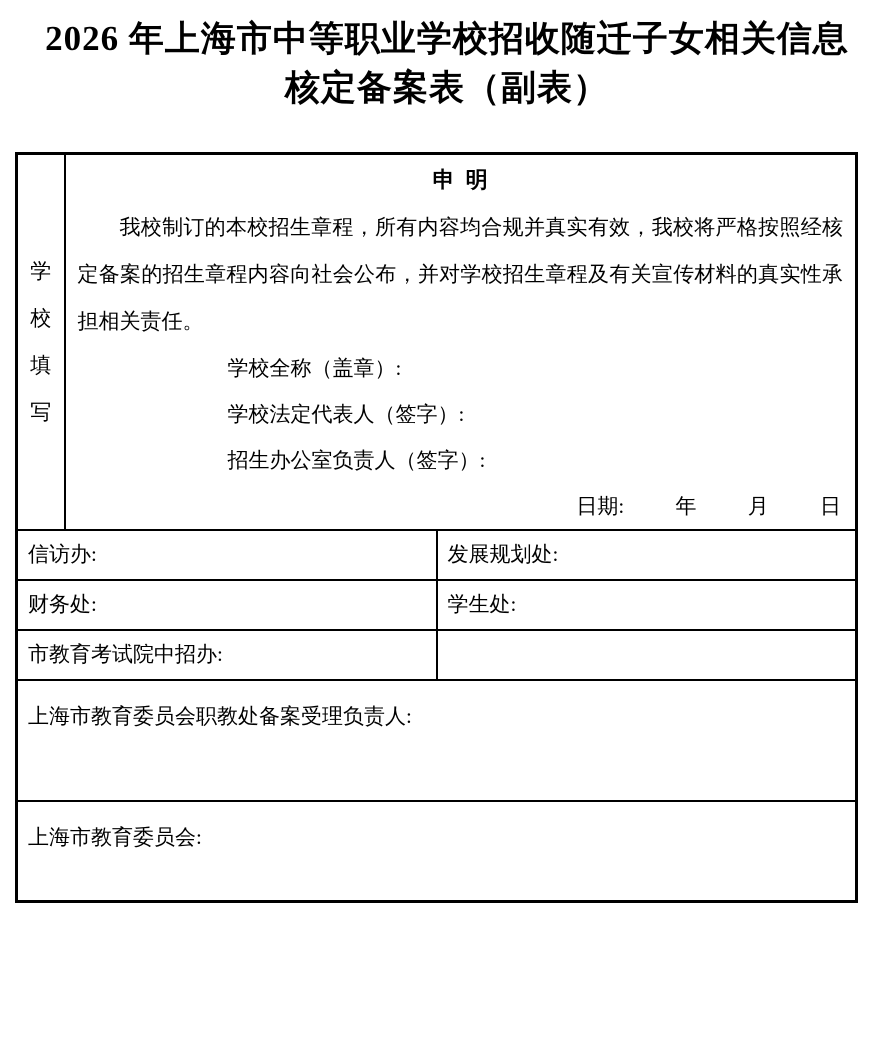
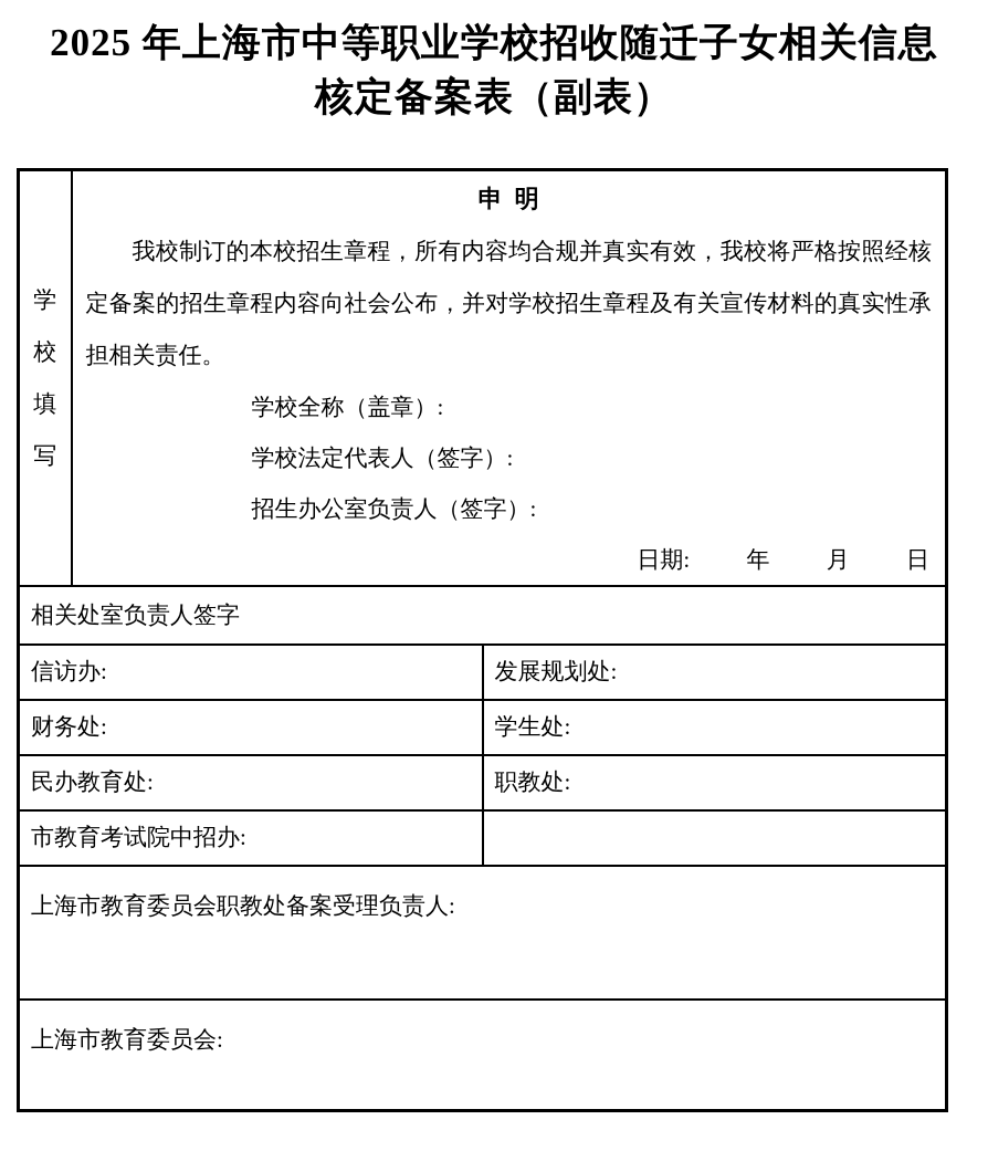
- 2026 年上海市中等职业学校招收随迁子女相关信息
+ 2025 年上海市中等职业学校招收随迁子女相关信息
  核定备案表（副表）
  学 校 填 写	申 明 我校制订的本校招生章程，所有内容均合规并真实有效，我校将严格按照经核定备案的招生章程内容向社会公布，并对学校招生章程及有关宣传材料的真实性承担相关责任。 学校全称（盖章）: 学校法定代表人（签字）: 招生办公室负责人（签字）: 日期: 年 月 日
+ 相关处室负责人签字
  信访办:	发展规划处:
  财务处:	学生处:
+ 民办教育处:	职教处:
  市教育考试院中招办:
  上海市教育委员会职教处备案受理负责人:
  上海市教育委员会:
